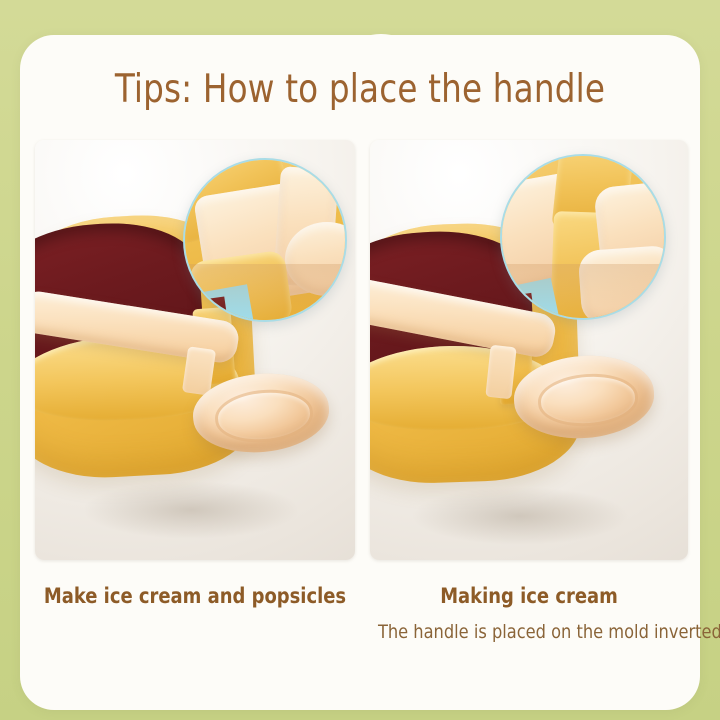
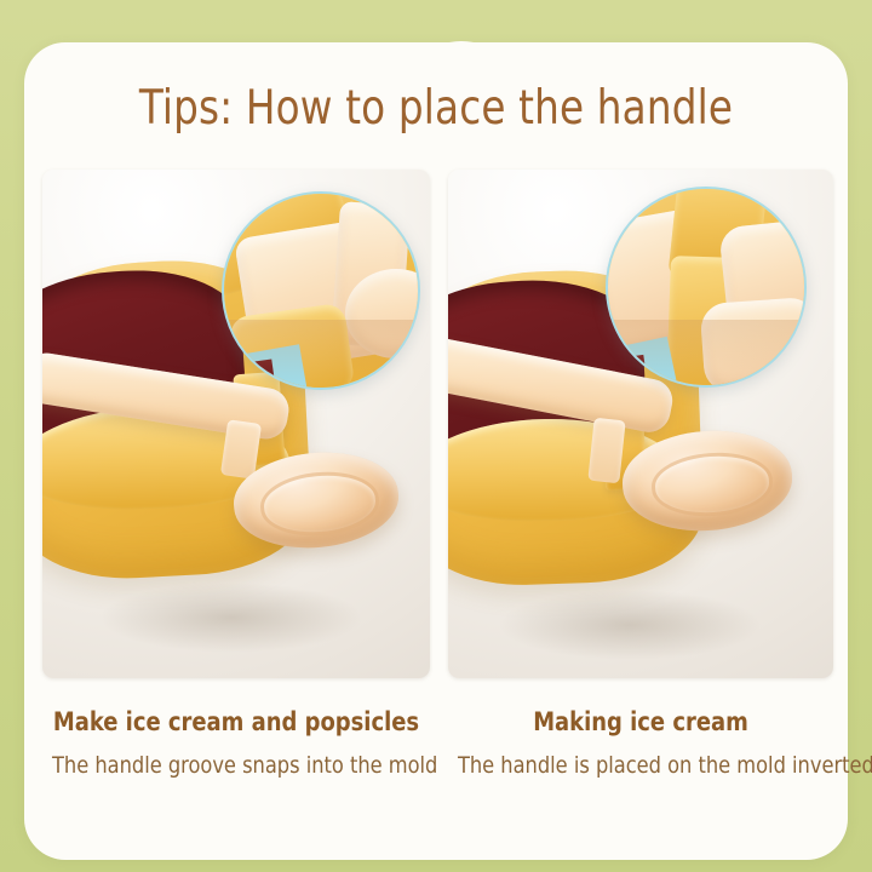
  Tips: How to place the handle
  Make ice cream and popsicles
+ The handle groove snaps into the mold
  Making ice cream
  The handle is placed on the mold inverted
